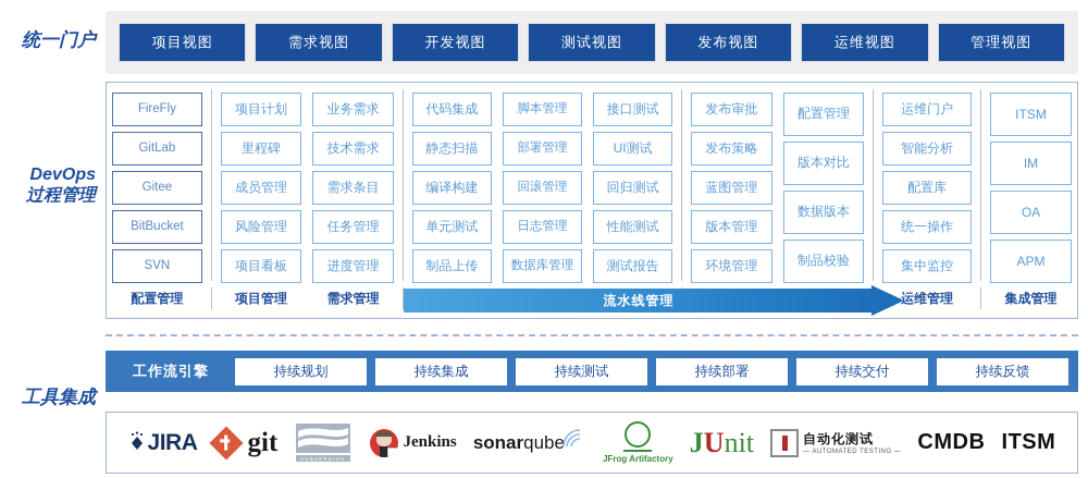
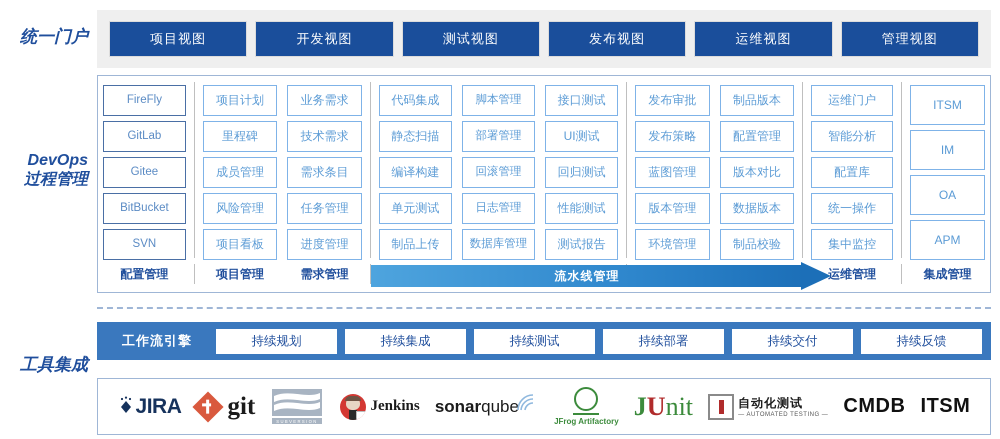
  统一门户
  DevOps
  过程管理
  工具集成
  项目视图
- 需求视图
  开发视图
  测试视图
  发布视图
  运维视图
  管理视图
  FireFly
  GitLab
  Gitee
  BitBucket
  SVN
  项目计划
  里程碑
  成员管理
  风险管理
  项目看板
  业务需求
  技术需求
  需求条目
  任务管理
  进度管理
  代码集成
  静态扫描
  编译构建
  单元测试
  制品上传
  脚本管理
  部署管理
  回滚管理
  日志管理
  数据库管理
  接口测试
  UI测试
  回归测试
  性能测试
  测试报告
  发布审批
  发布策略
  蓝图管理
  版本管理
  环境管理
+ 制品版本
  配置管理
  版本对比
  数据版本
  制品校验
  运维门户
  智能分析
  配置库
  统一操作
  集中监控
  ITSM
  IM
  OA
  APM
  配置管理
  项目管理
  需求管理
  运维管理
  集成管理
  流水线管理
  工作流引擎
  持续规划
  持续集成
  持续测试
  持续部署
  持续交付
  持续反馈
  JIRA
  git
  Jenkins
  sonar
  qube
  JFrog Artifactory
  J
  U
  nit
  自动化测试
  CMDB
  ITSM
